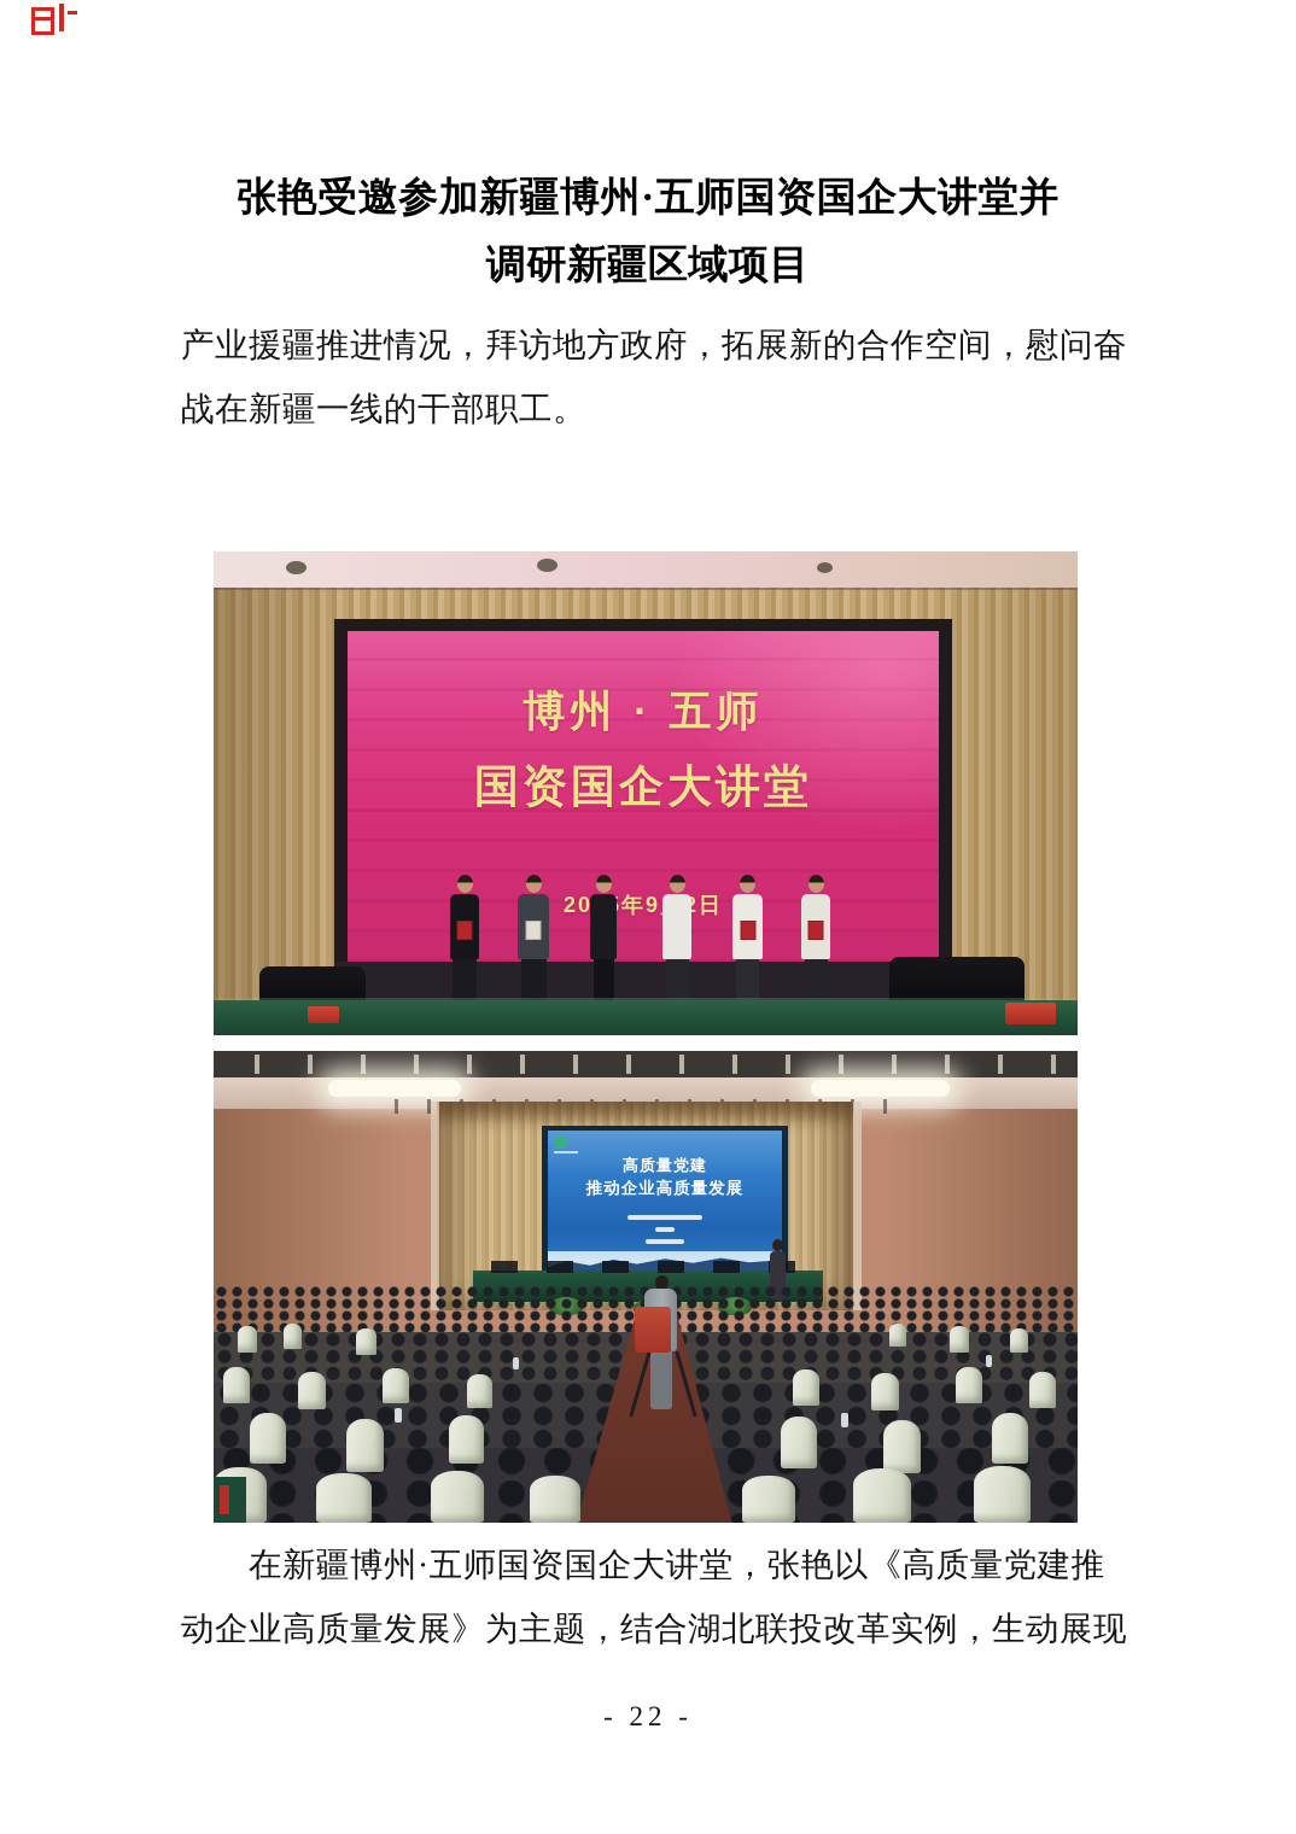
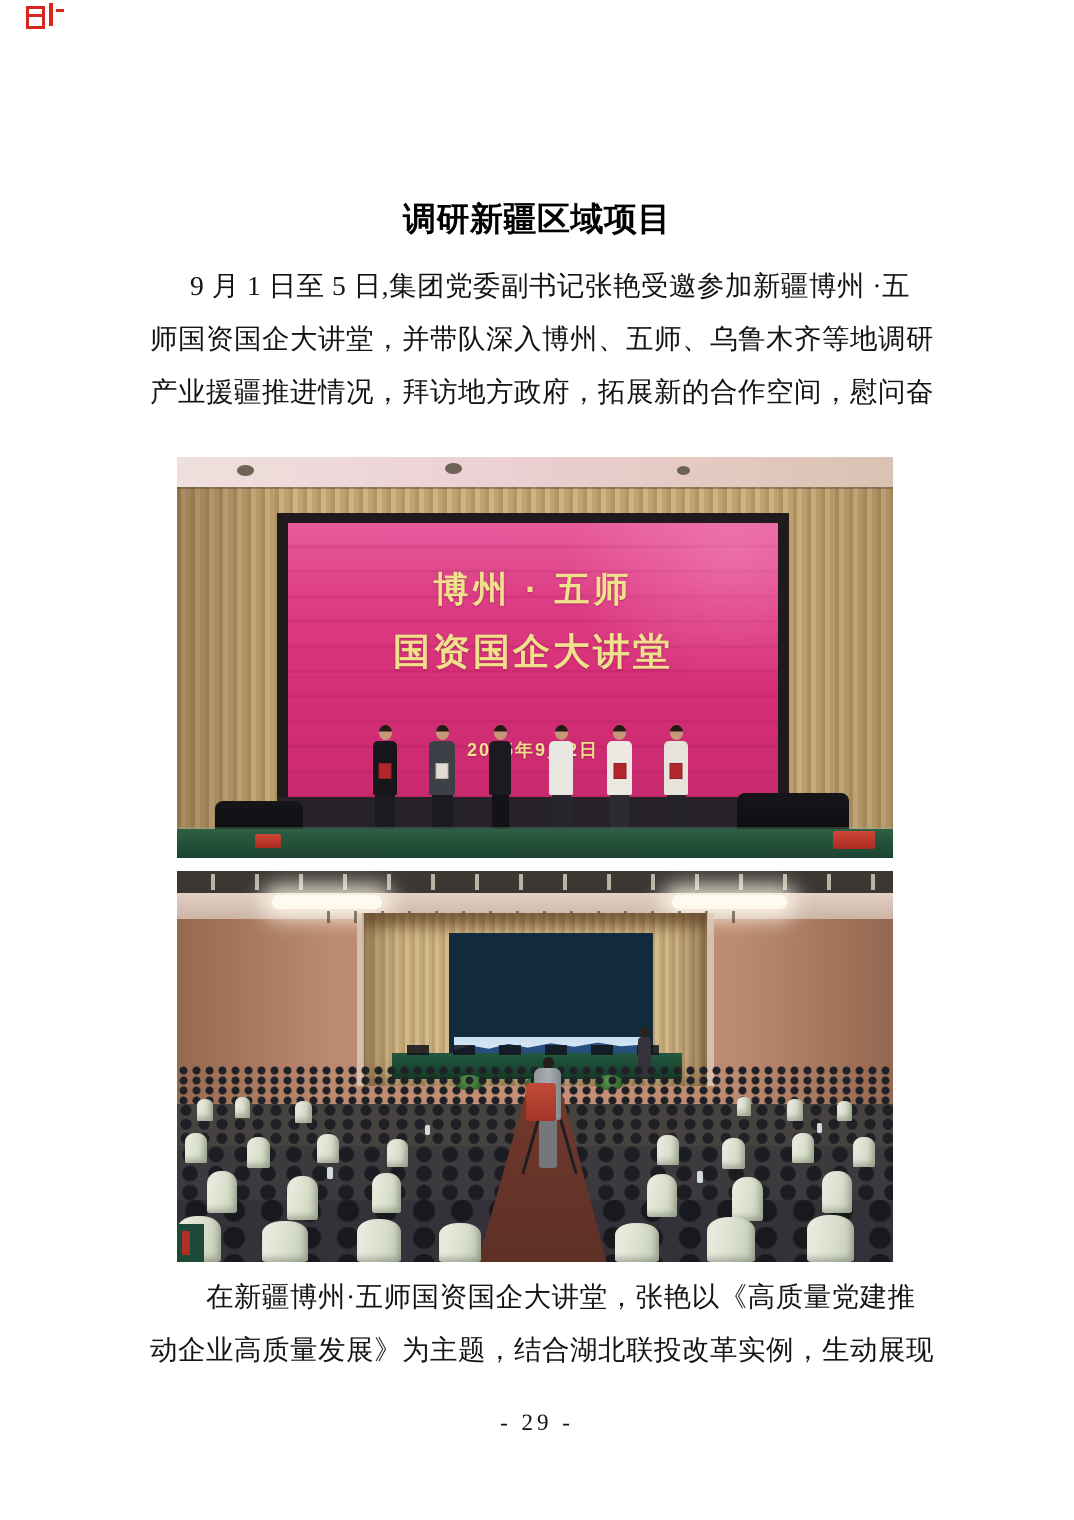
- 张艳受邀参加新疆博州·五师国资国企大讲堂并
  调研新疆区域项目
+ 9 月 1 日至 5 日,集团党委副书记张艳受邀参加新疆博州 ·五
+ 师国资国企大讲堂，并带队深入博州、五师、乌鲁木齐等地调研
  产业援疆推进情况，拜访地方政府，拓展新的合作空间，慰问奋
- 战在新疆一线的干部职工。
  博州 · 五师
  国资国企大讲堂
- 高质量党建
- 推动企业高质量发展
  在新疆博州·五师国资国企大讲堂，张艳以《高质量党建推
  动企业高质量发展》为主题，结合湖北联投改革实例，生动展现
- - 22 -
+ - 29 -
